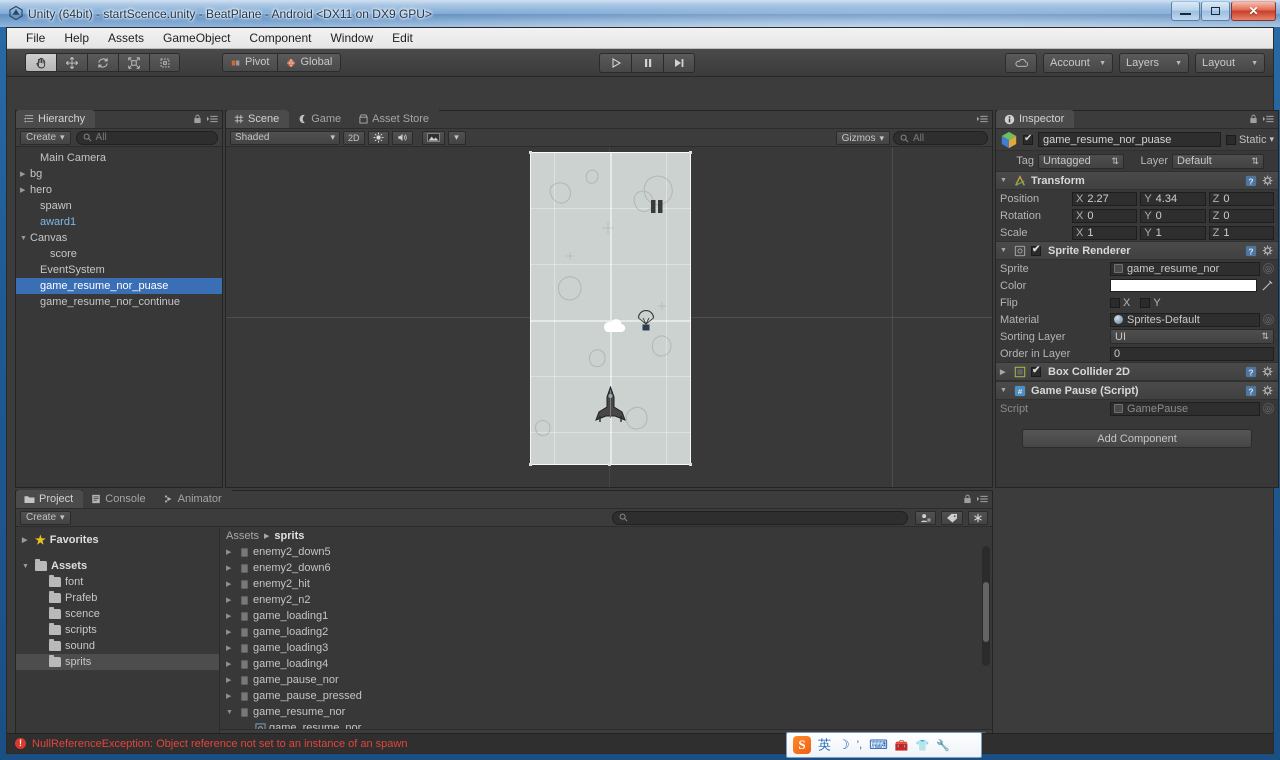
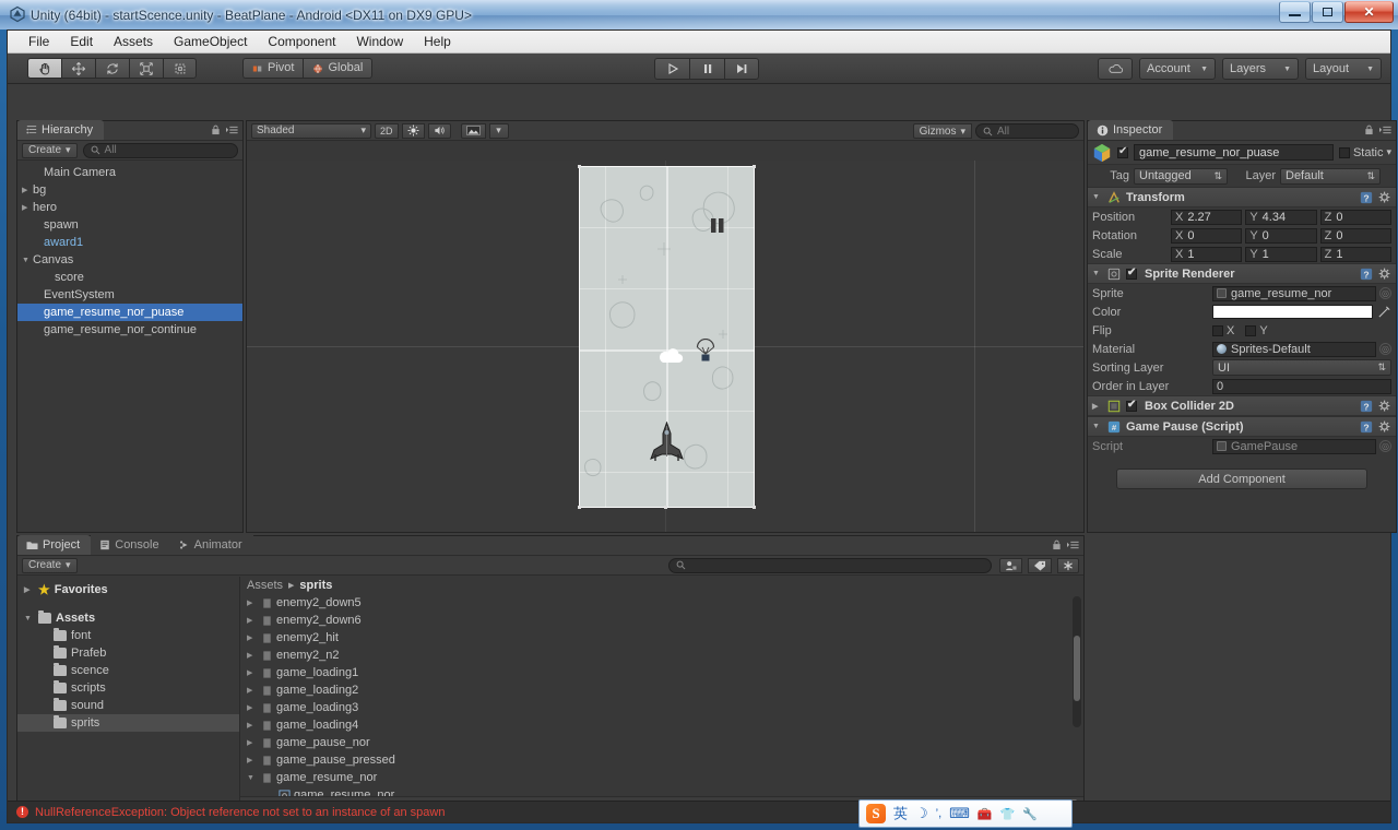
  Unity (64bit) - startScence.unity - BeatPlane - Android <DX11 on DX9 GPU>
  ✕
  File
- Help
+ Edit
  Assets
  GameObject
  Component
  Window
- Edit
+ Help
  Pivot
  Global
  Account
  Layers
  Layout
  Hierarchy
  Create
  ▾
  All
  Main Camera
  bg
  hero
  spawn
  award1
  Canvas
  score
  EventSystem
  game_resume_nor_puase
  game_resume_nor_continue
- Scene
- Game
- Asset Store
  Shaded
  ▾
  2D
  ▾
  Gizmos
  ▾
  All
  Inspector
  game_resume_nor_puase
  Static
  ▾
  Tag
  Untagged
  ⇅
  Layer
  Default
  ⇅
  Transform
  ?
  Position
  X
  2.27
  Y
  4.34
  Z
  0
  Rotation
  X
  0
  Y
  0
  Z
  0
  Scale
  X
  1
  Y
  1
  Z
  1
  Sprite Renderer
  ?
  Sprite
  game_resume_nor
  ◎
  Color
  Flip
  X
  Y
  Material
  Sprites-Default
  ◎
  Sorting Layer
  UI
  ⇅
  Order in Layer
  0
  Box Collider 2D
  ?
  #
  Game Pause (Script)
  ?
  Script
  GamePause
  ◎
  Add Component
  Project
  Console
  Animator
  Create
  ▾
  ★
  Favorites
  Assets
  font
  Prafeb
  scence
  scripts
  sound
  sprits
  Assets
  sprits
  enemy2_down5
  enemy2_down6
  enemy2_hit
  enemy2_n2
  game_loading1
  game_loading2
  game_loading3
  game_loading4
  game_pause_nor
  game_pause_pressed
  game_resume_nor
  game_resume_nor
  !
  NullReferenceException: Object reference not set to an instance of an spawn
  S
  英
  ☽
  ’,
  ⌨
  🧰
  👕
  🔧
